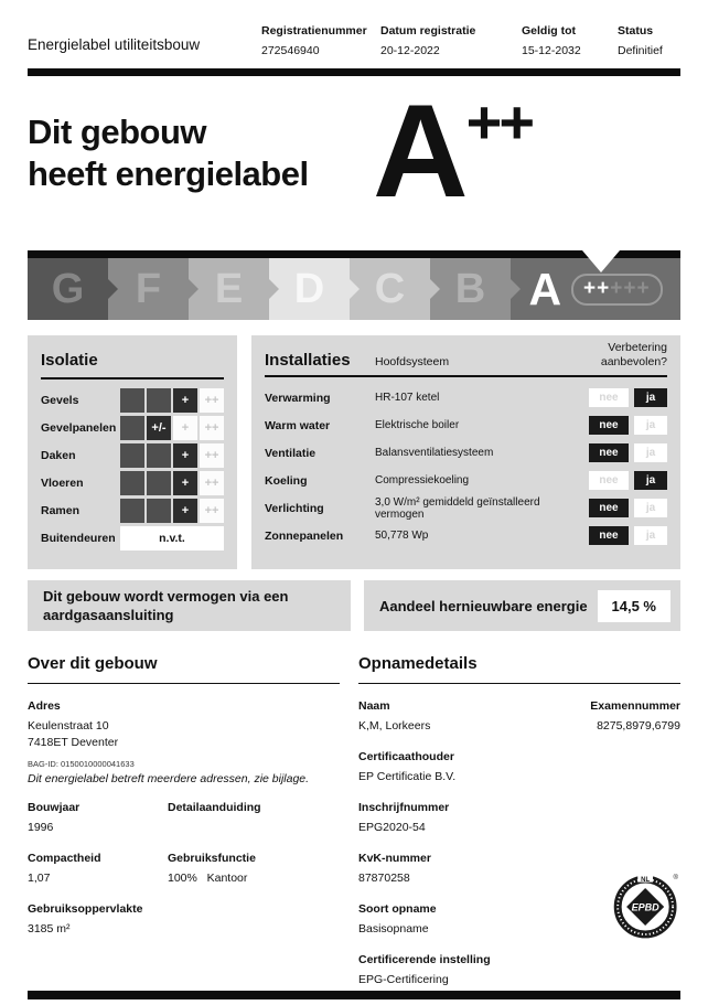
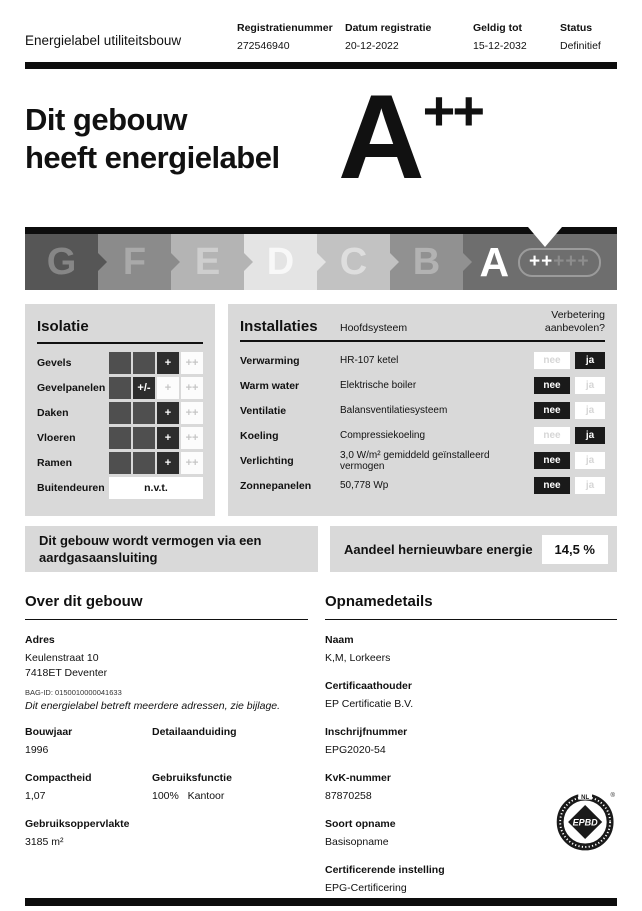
  Energielabel utiliteitsbouw
  Registratienummer
  272546940
  Datum registratie
  20-12-2022
  Geldig tot
  15-12-2032
  Status
  Definitief
  Dit gebouw
  heeft energielabel
  A
  ++
  G
  F
  E
  C
  B
  A
  +++++
  Isolatie
  Gevels
  +
  ++
  Gevelpanelen
  +/-
  +
  ++
  Daken
  +
  ++
  Vloeren
  +
  ++
  Ramen
  +
  ++
  Buitendeuren
  n.v.t.
  Installaties
  Hoofdsysteem
  Verbetering
  aanbevolen?
  Verwarming
  HR-107 ketel
  nee
  ja
  Warm water
  Elektrische boiler
  nee
  ja
  Ventilatie
  Balansventilatiesysteem
  nee
  ja
  Koeling
  Compressiekoeling
  nee
  ja
  Verlichting
  3,0 W/m² gemiddeld geïnstalleerd vermogen
  nee
  ja
  Zonnepanelen
  50,778 Wp
  nee
  ja
  Dit gebouw wordt vermogen via een aardgasaansluiting
  Aandeel hernieuwbare energie
  14,5 %
  Over dit gebouw
  Adres
  Keulenstraat 10
  7418ET Deventer
  BAG-ID: 0150010000041633
  Dit energielabel betreft meerdere adressen, zie bijlage.
  Bouwjaar
  1996
  Detailaanduiding
  Compactheid
  1,07
  Gebruiksfunctie
  100% Kantoor
  Gebruiksoppervlakte
  3185 m²
  Opnamedetails
  Naam
  K,M, Lorkeers
- Examennummer
- 8275,8979,6799
  Certificaathouder
  EP Certificatie B.V.
  Inschrijfnummer
  EPG2020-54
  KvK-nummer
  87870258
  Soort opname
  Basisopname
  Certificerende instelling
  EPG-Certificering
  EPBD
